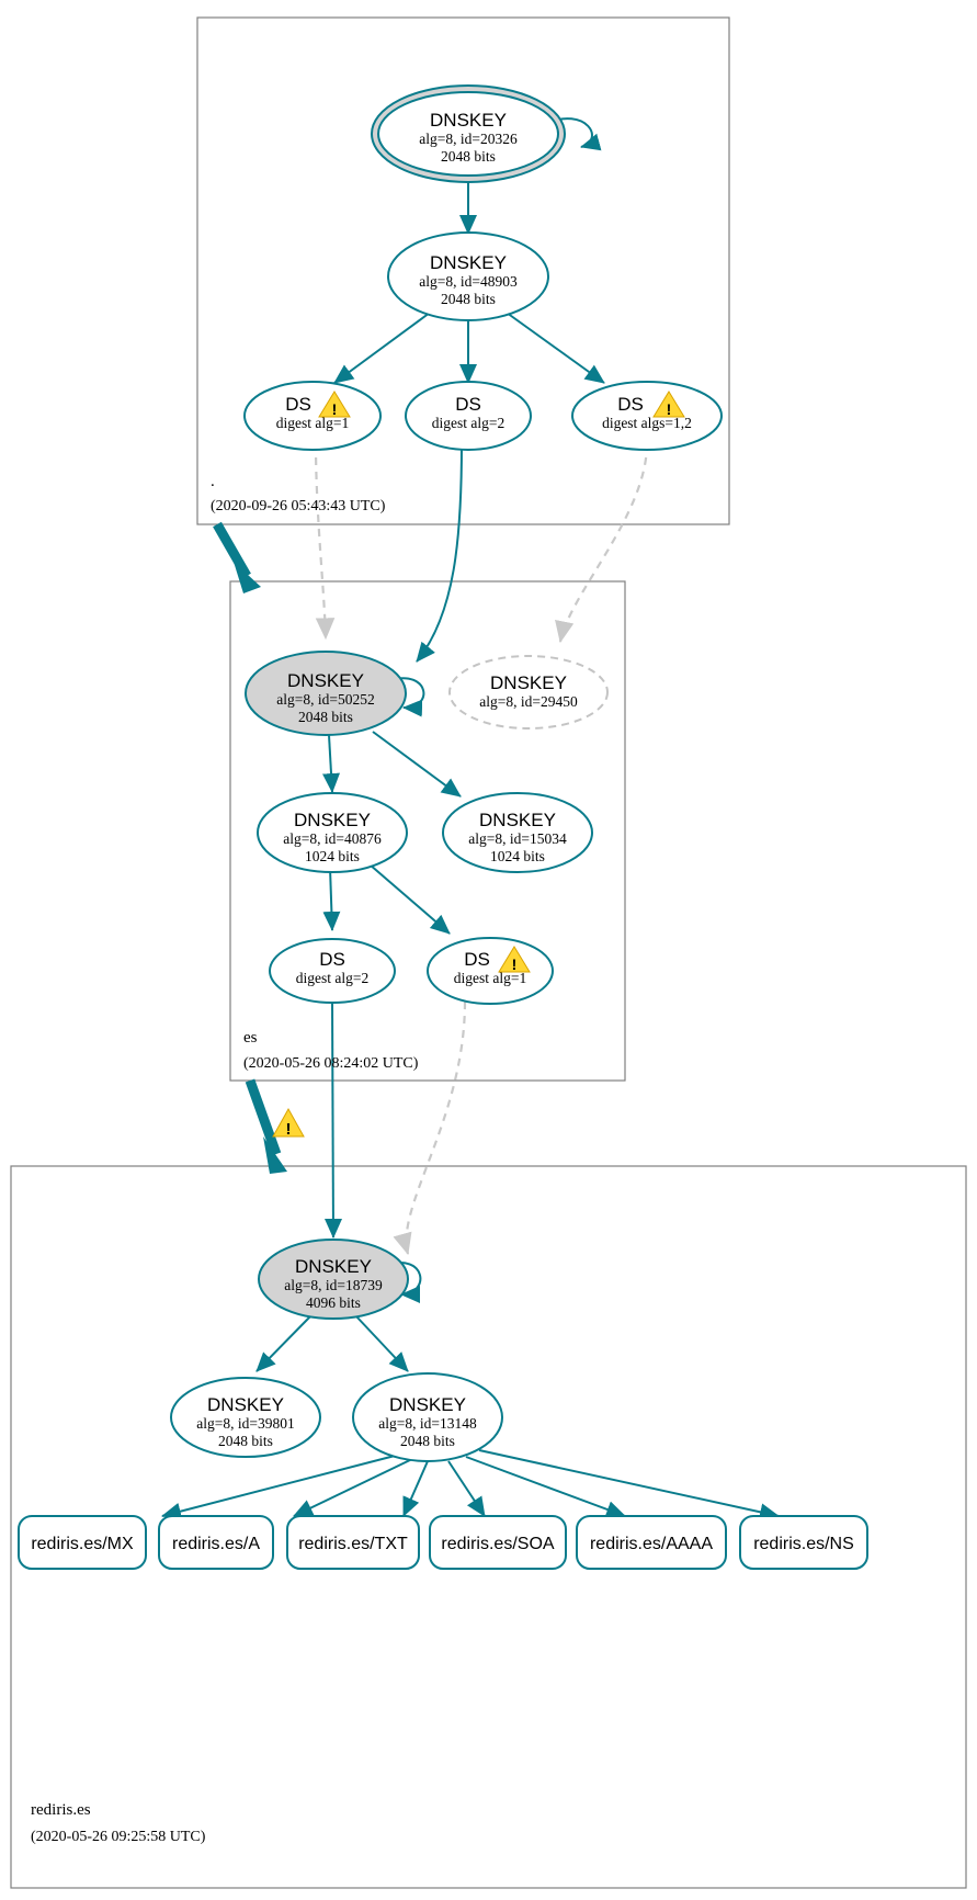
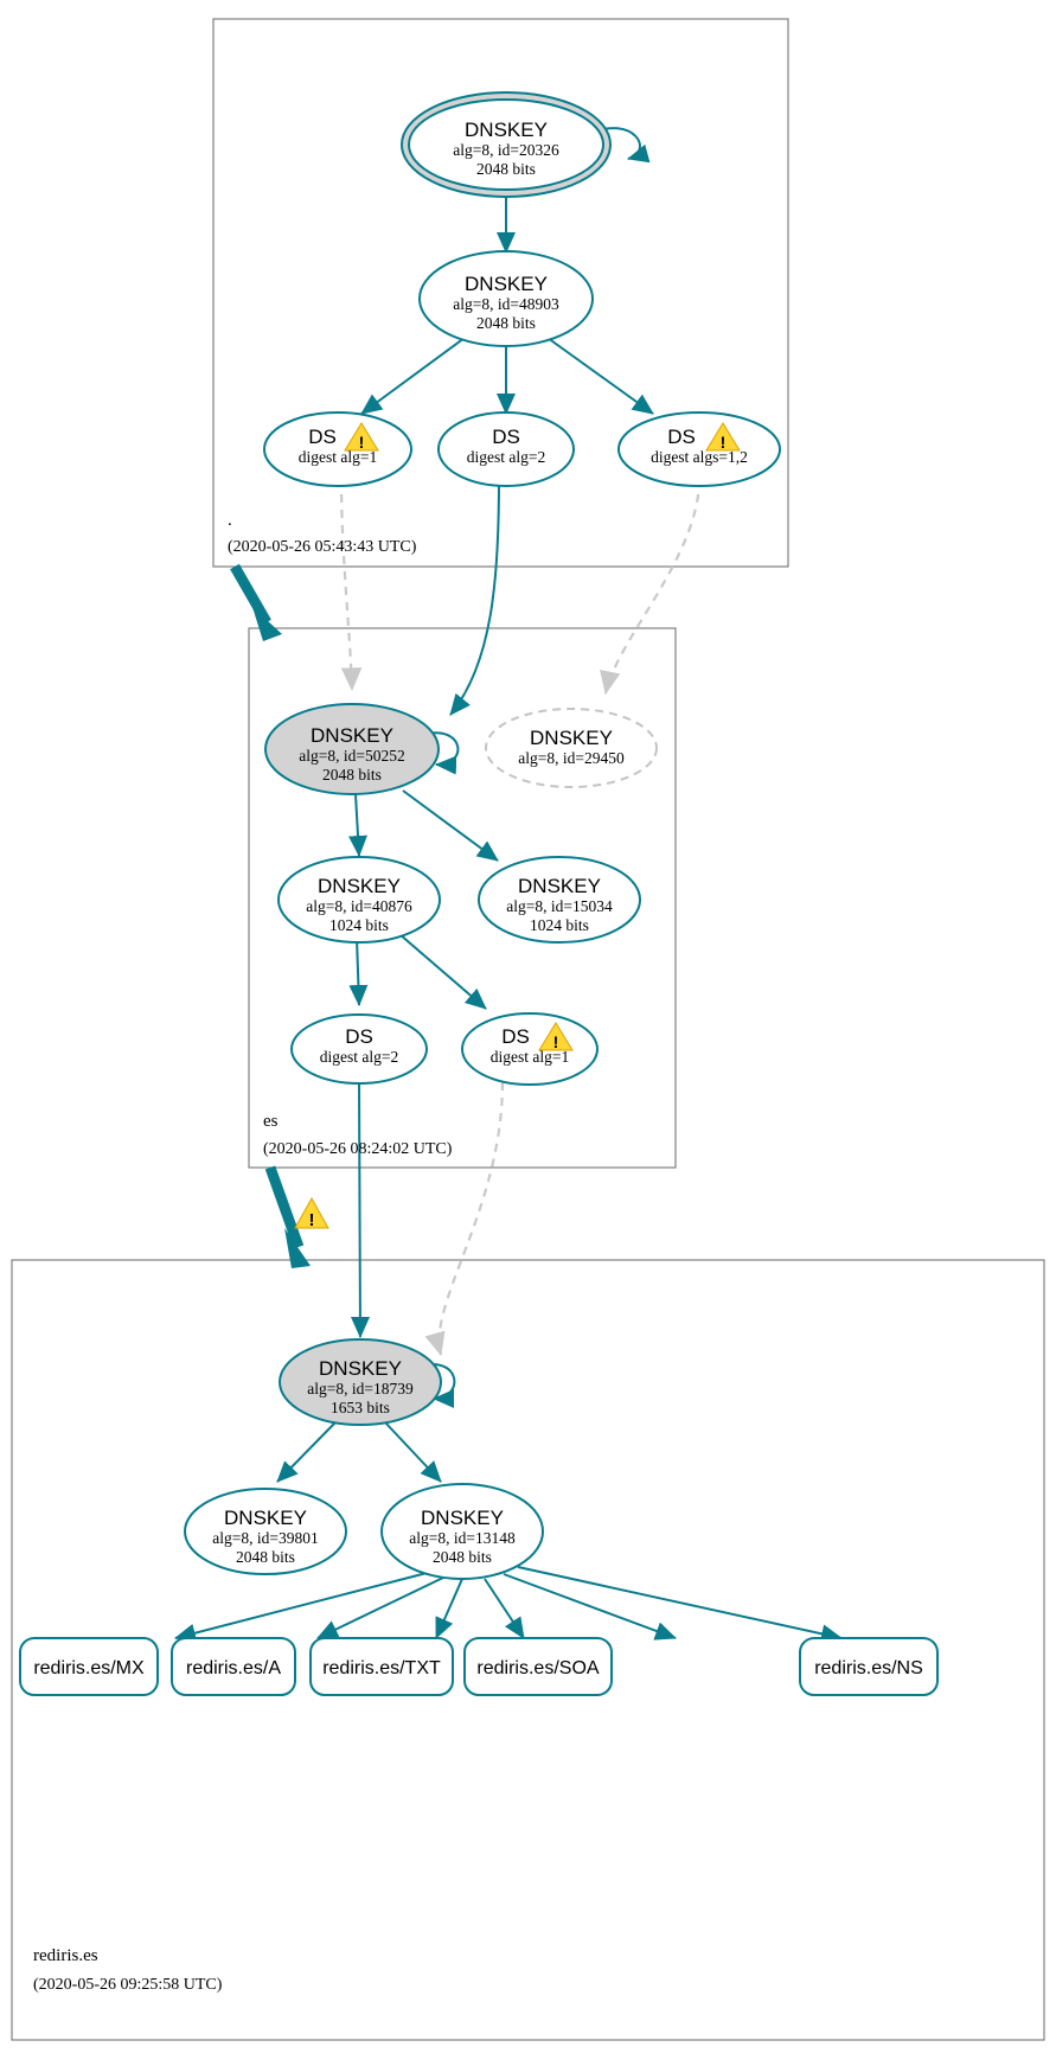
  !
  DNSKEY
  alg=8, id=20326
  2048 bits
  DNSKEY
  alg=8, id=48903
  2048 bits
  DS
  !
  digest alg=1
  DS
  digest alg=2
  DS
  !
  digest algs=1,2
  .
- (2020-09-26 05:43:43 UTC)
+ (2020-05-26 05:43:43 UTC)
  DNSKEY
  alg=8, id=50252
  2048 bits
  DNSKEY
  alg=8, id=29450
  DNSKEY
  alg=8, id=40876
  1024 bits
  DNSKEY
  alg=8, id=15034
  1024 bits
  DS
  digest alg=2
  DS
  !
  digest alg=1
  es
  (2020-05-26 08:24:02 UTC)
  DNSKEY
  alg=8, id=18739
- 4096 bits
+ 1653 bits
  DNSKEY
  alg=8, id=39801
  2048 bits
  DNSKEY
  alg=8, id=13148
  2048 bits
  rediris.es/MX
  rediris.es/A
  rediris.es/TXT
  rediris.es/SOA
- rediris.es/AAAA
  rediris.es/NS
  rediris.es
  (2020-05-26 09:25:58 UTC)
